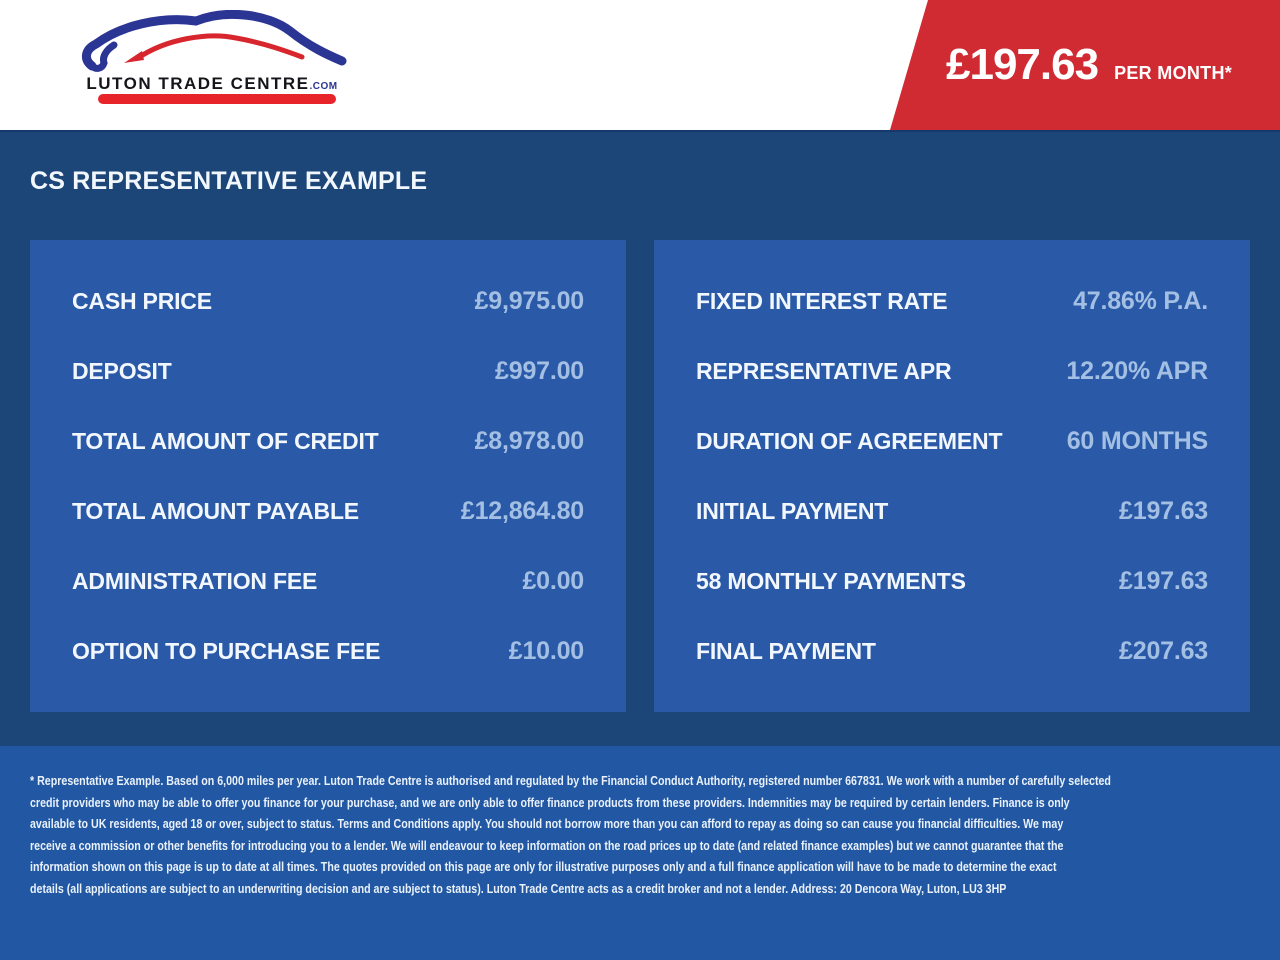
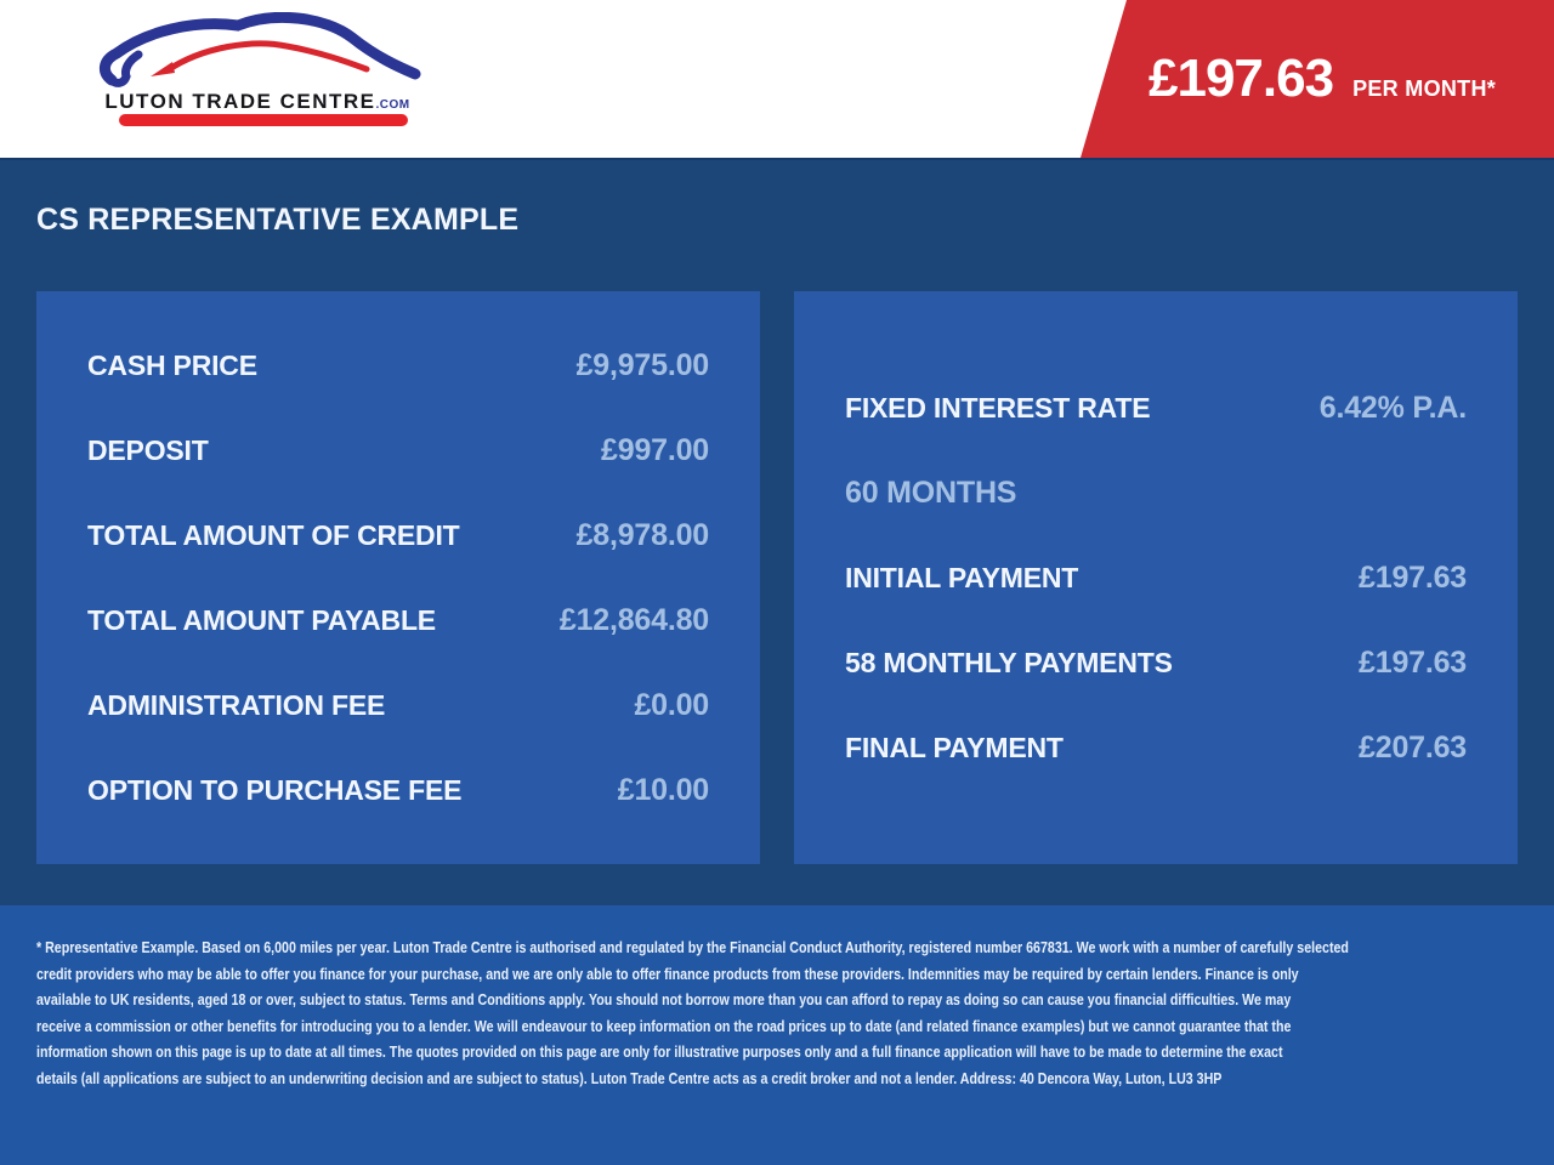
  LUTON TRADE CENTRE.COM
  £197.63
  PER MONTH*
  CS REPRESENTATIVE EXAMPLE
  CASH PRICE
  £9,975.00
  DEPOSIT
  £997.00
  TOTAL AMOUNT OF CREDIT
  £8,978.00
  TOTAL AMOUNT PAYABLE
  £12,864.80
  ADMINISTRATION FEE
  £0.00
  OPTION TO PURCHASE FEE
  £10.00
  FIXED INTEREST RATE
- 47.86% P.A.
+ 6.42% P.A.
- REPRESENTATIVE APR
- 12.20% APR
- DURATION OF AGREEMENT
  60 MONTHS
  INITIAL PAYMENT
  £197.63
  58 MONTHLY PAYMENTS
  £197.63
  FINAL PAYMENT
  £207.63
  * Representative Example. Based on 6,000 miles per year. Luton Trade Centre is authorised and regulated by the Financial Conduct Authority, registered number 667831. We work with a number of carefully selected
  credit providers who may be able to offer you finance for your purchase, and we are only able to offer finance products from these providers. Indemnities may be required by certain lenders. Finance is only
  available to UK residents, aged 18 or over, subject to status. Terms and Conditions apply. You should not borrow more than you can afford to repay as doing so can cause you financial difficulties. We may
  receive a commission or other benefits for introducing you to a lender. We will endeavour to keep information on the road prices up to date (and related finance examples) but we cannot guarantee that the
  information shown on this page is up to date at all times. The quotes provided on this page are only for illustrative purposes only and a full finance application will have to be made to determine the exact
- details (all applications are subject to an underwriting decision and are subject to status). Luton Trade Centre acts as a credit broker and not a lender. Address: 20 Dencora Way, Luton, LU3 3HP
+ details (all applications are subject to an underwriting decision and are subject to status). Luton Trade Centre acts as a credit broker and not a lender. Address: 40 Dencora Way, Luton, LU3 3HP
